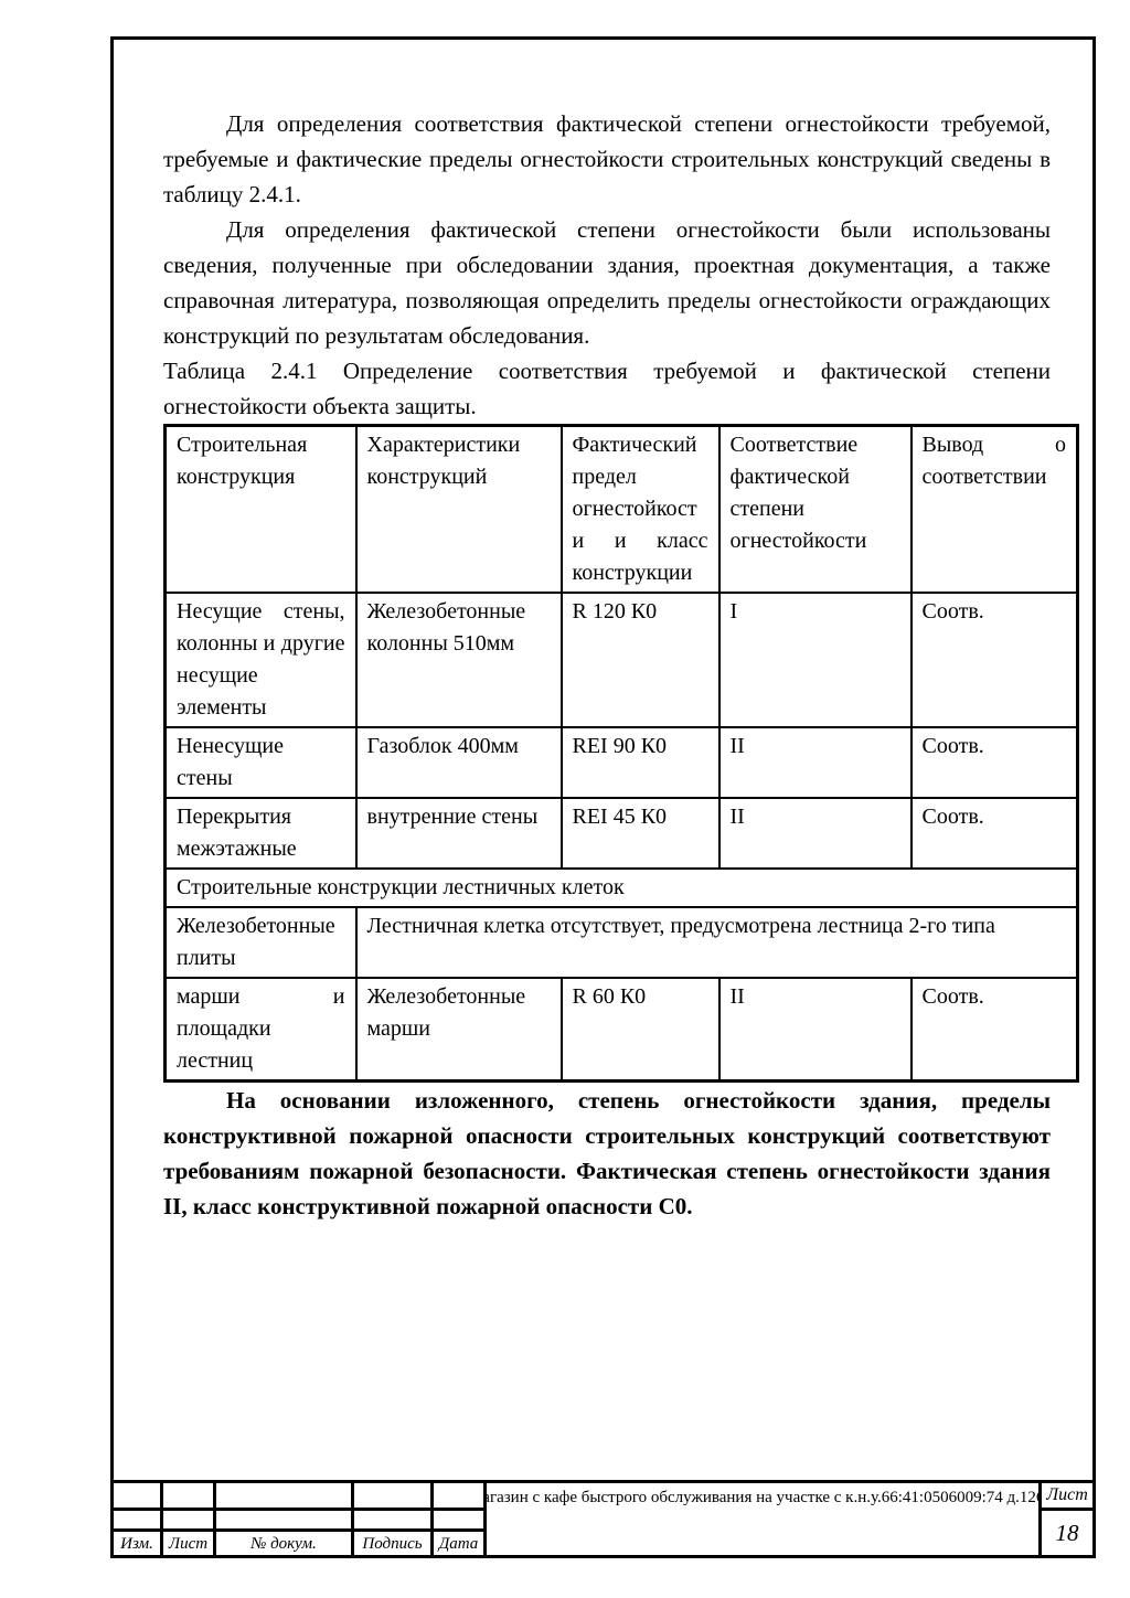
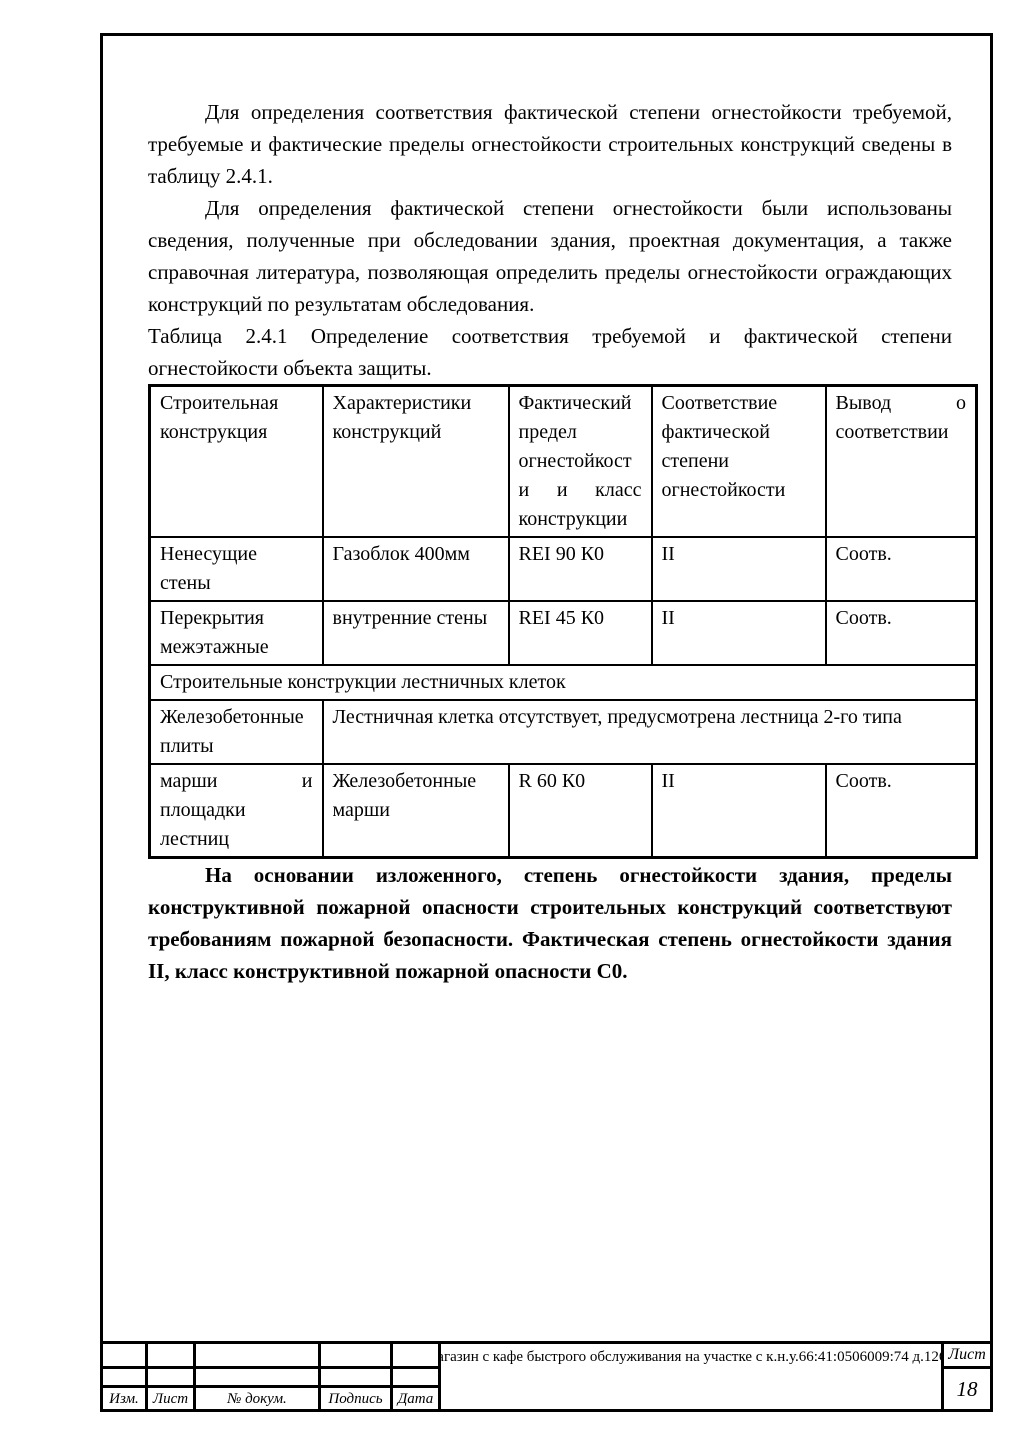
  Для определения соответствия фактической степени огнестойкости требуемой, требуемые и фактические пределы огнестойкости строительных конструкций сведены в таблицу 2.4.1.
  Для определения фактической степени огнестойкости были использованы сведения, полученные при обследовании здания, проектная документация, а также справочная литература, позволяющая определить пределы огнестойкости ограждающих конструкций по результатам обследования.
  Таблица 2.4.1 Определение соответствия требуемой и фактической степени огнестойкости объекта защиты.
  Строительная конструкция	Характеристики конструкций	Фактический предел огнестойкости и класс конструкции	Соответствие фактической степени огнестойкости	Вывод о соответствии
- Несущие стены, колонны и другие несущие элементы	Железобетонные колонны 510мм	R 120 К0	I	Соотв.
  Ненесущие стены	Газоблок 400мм	REI 90 К0	II	Соотв.
  Перекрытия межэтажные	внутренние стены	REI 45 К0	II	Соотв.
  Строительные конструкции лестничных клеток
  Железобетонные плиты	Лестничная клетка отсутствует, предусмотрена лестница 2-го типа
  марши и площадки лестниц	Железобетонные марши	R 60 К0	II	Соотв.
  На основании изложенного, степень огнестойкости здания, пределы конструктивной пожарной опасности строительных конструкций соответствуют требованиям пожарной безопасности. Фактическая степень огнестойкости здания II, класс конструктивной пожарной опасности С0.
  агазин с кафе быстрого обслуживания на участке с к.н.у.66:41:0506009:74 д.12
  Лист
  18
  Изм.
  Лист
  № докум.
  Подпись
  Дата
